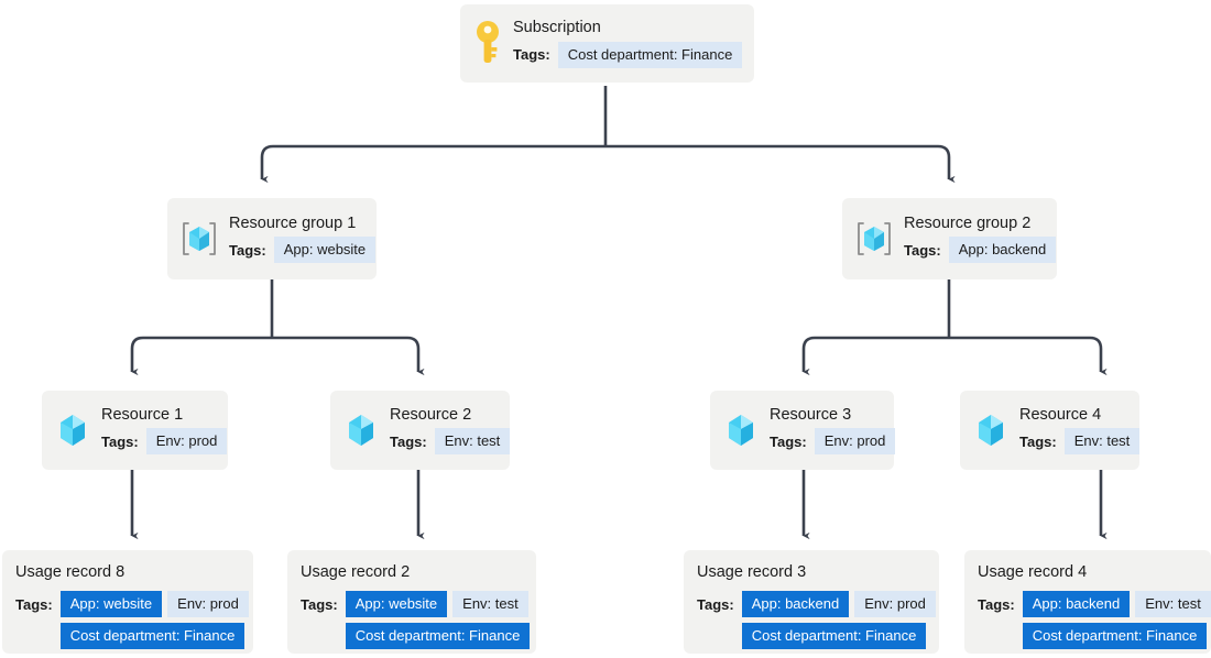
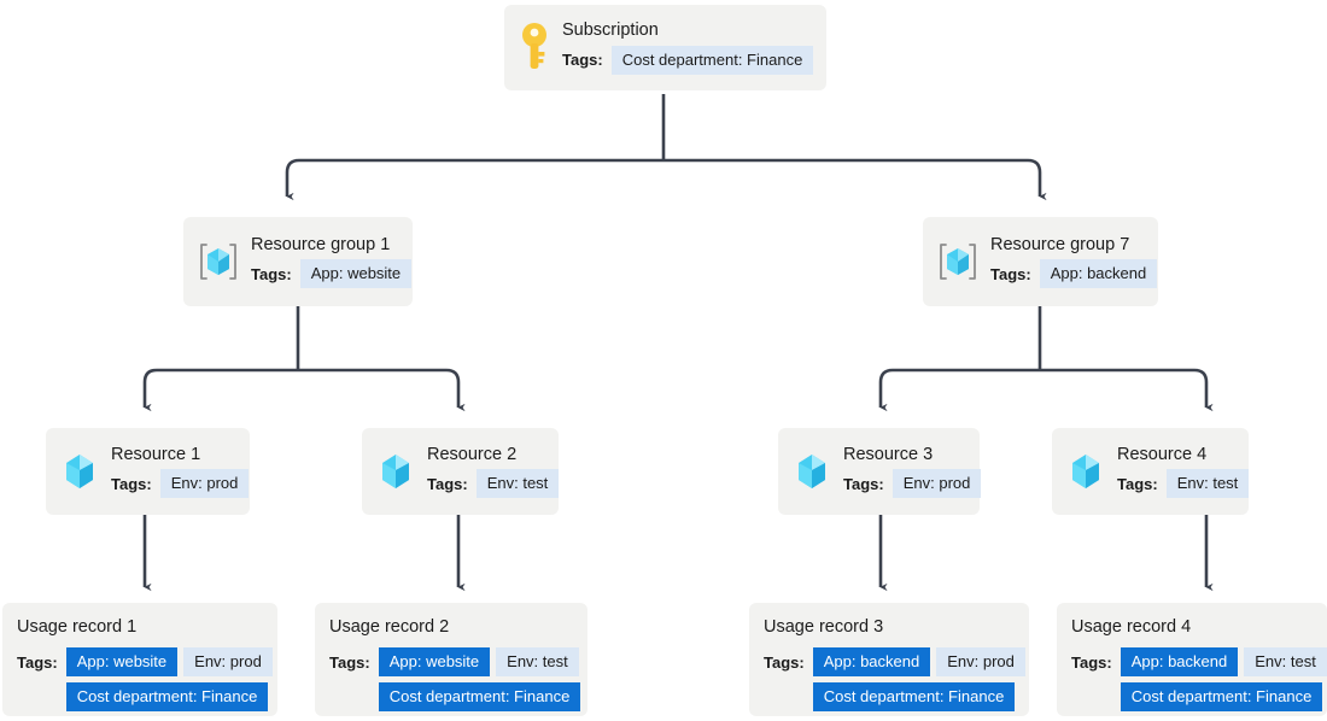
  Subscription
  Tags:
  Cost department: Finance
  Resource group 1
  Tags:
  App: website
- Resource group 2
+ Resource group 7
  Tags:
  App: backend
  Resource 1
  Tags:
  Env: prod
  Resource 2
  Tags:
  Env: test
  Resource 3
  Tags:
  Env: prod
  Resource 4
  Tags:
  Env: test
- Usage record 8
+ Usage record 1
  Tags:
  App: website
  Env: prod
  Cost department: Finance
  Usage record 2
  Tags:
  App: website
  Env: test
  Cost department: Finance
  Usage record 3
  Tags:
  App: backend
  Env: prod
  Cost department: Finance
  Usage record 4
  Tags:
  App: backend
  Env: test
  Cost department: Finance
